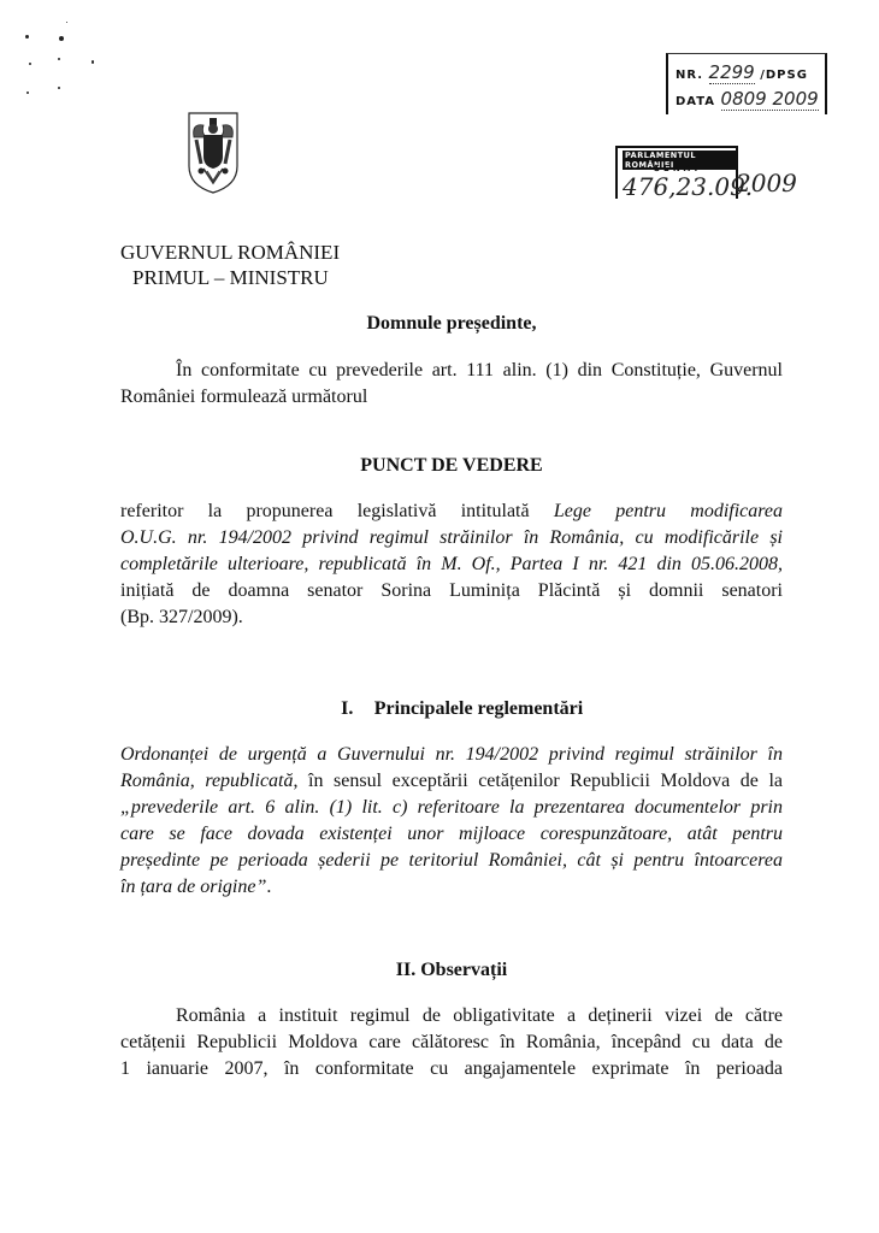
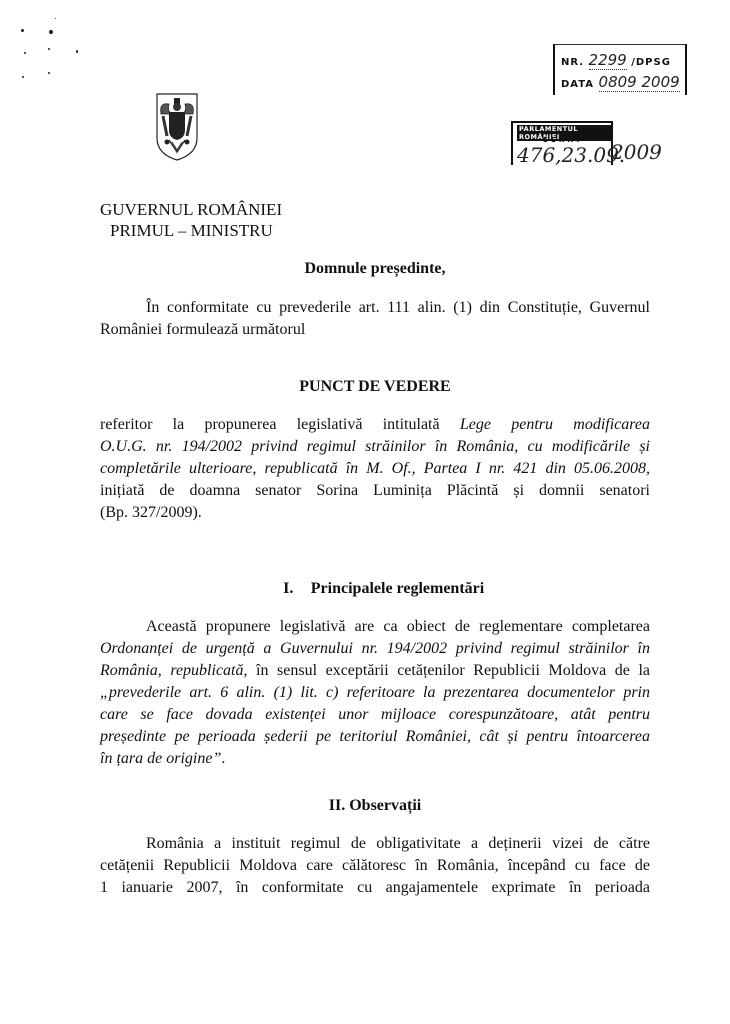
  NR. 2299 /DPSG
  DATA 0809 2009
  PARLAMENTUL ROMÂNIEI
  SENAT
  476,23.09.
  2009
  GUVERNUL ROMÂNIEI
  PRIMUL – MINISTRU
  Domnule președinte,
  În conformitate cu prevederile art. 111 alin. (1) din Constituție, Guvernul
  României formulează următorul
  PUNCT DE VEDERE
  referitor la propunerea legislativă intitulată Lege pentru modificarea
  O.U.G. nr. 194/2002 privind regimul străinilor în România, cu modificările și
  completările ulterioare, republicată în M. Of., Partea I nr. 421 din 05.06.2008,
  inițiată de doamna senator Sorina Luminița Plăcintă și domnii senatori
  (Bp. 327/2009).
  I. Principalele reglementări
+ Această propunere legislativă are ca obiect de reglementare completarea
  Ordonanței de urgență a Guvernului nr. 194/2002 privind regimul străinilor în
  România, republicată, în sensul exceptării cetățenilor Republicii Moldova de la
  „prevederile art. 6 alin. (1) lit. c) referitoare la prezentarea documentelor prin
  care se face dovada existenței unor mijloace corespunzătoare, atât pentru
  președinte pe perioada șederii pe teritoriul României, cât și pentru întoarcerea
  în țara de origine”.
  II. Observații
  România a instituit regimul de obligativitate a deținerii vizei de către
- cetățenii Republicii Moldova care călătoresc în România, începând cu data de
+ cetățenii Republicii Moldova care călătoresc în România, începând cu face de
  1 ianuarie 2007, în conformitate cu angajamentele exprimate în perioada
